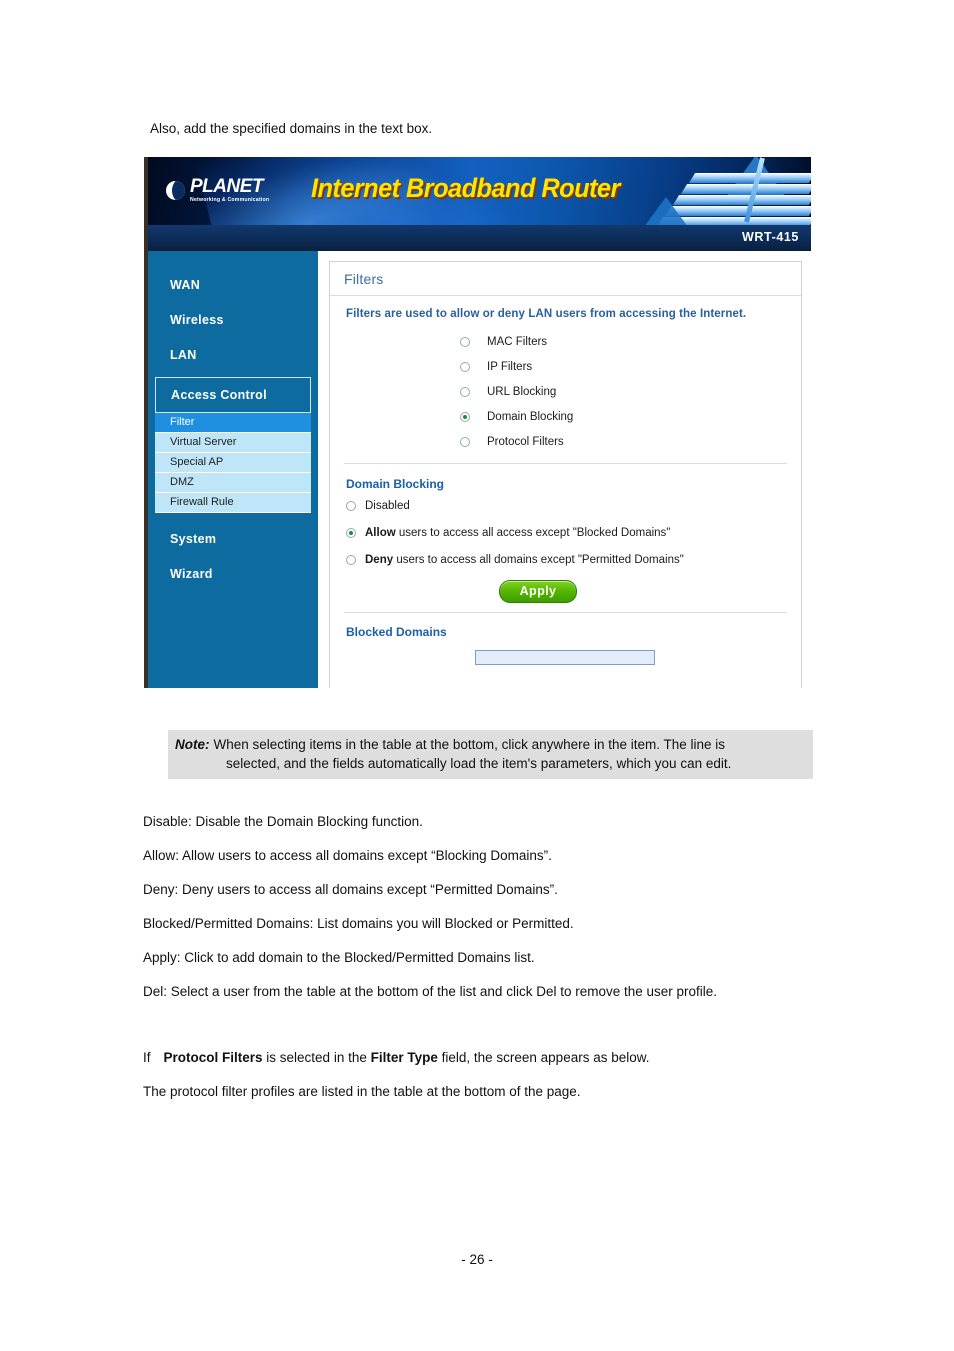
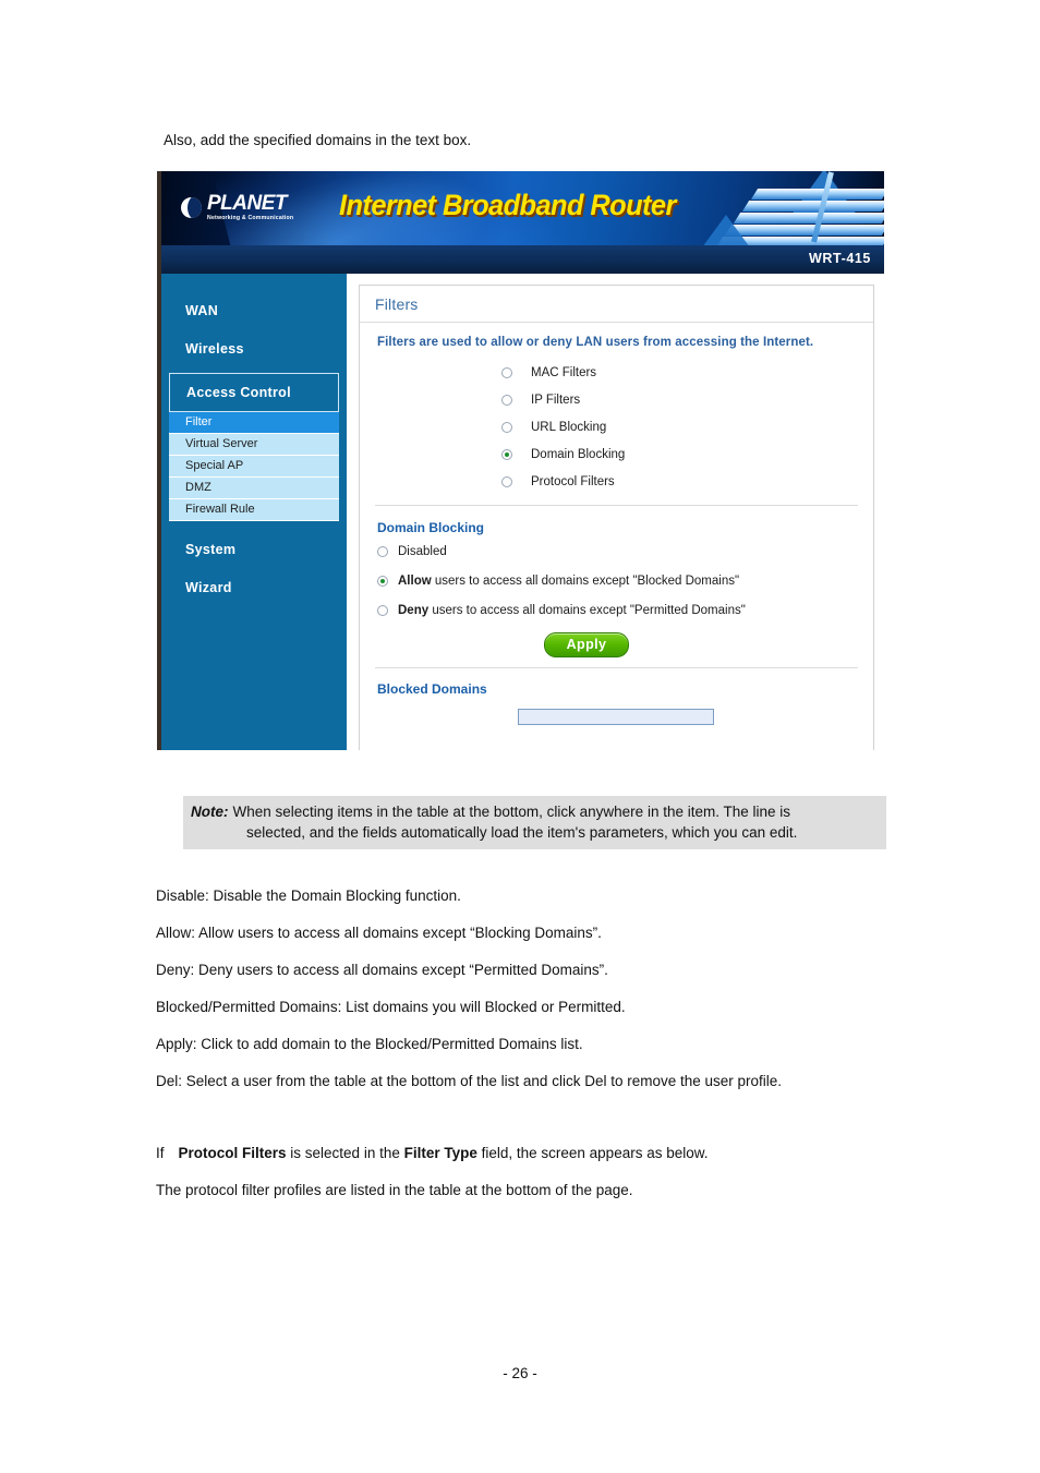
  Also, add the specified domains in the text box.
  PLANET
  Internet Broadband Router
  WRT-415
  WAN
  Wireless
- LAN
  Access Control
  Filter
  Virtual Server
  Special AP
  DMZ
  Firewall Rule
  System
  Wizard
  Filters
  Filters are used to allow or deny LAN users from accessing the Internet.
  MAC Filters
  IP Filters
  URL Blocking
  Domain Blocking
  Protocol Filters
  Domain Blocking
  Disabled
- Allow users to access all access except "Blocked Domains"
+ Allow users to access all domains except "Blocked Domains"
  Deny users to access all domains except "Permitted Domains"
  Apply
  Blocked Domains
  Note: When selecting items in the table at the bottom, click anywhere in the item. The line is
  selected, and the fields automatically load the item's parameters, which you can edit.
  Disable: Disable the Domain Blocking function.
  Allow: Allow users to access all domains except “Blocking Domains”.
  Deny: Deny users to access all domains except “Permitted Domains”.
  Blocked/Permitted Domains: List domains you will Blocked or Permitted.
  Apply: Click to add domain to the Blocked/Permitted Domains list.
  Del: Select a user from the table at the bottom of the list and click Del to remove the user profile.
  If Protocol Filters is selected in the Filter Type field, the screen appears as below.
  The protocol filter profiles are listed in the table at the bottom of the page.
  - 26 -
